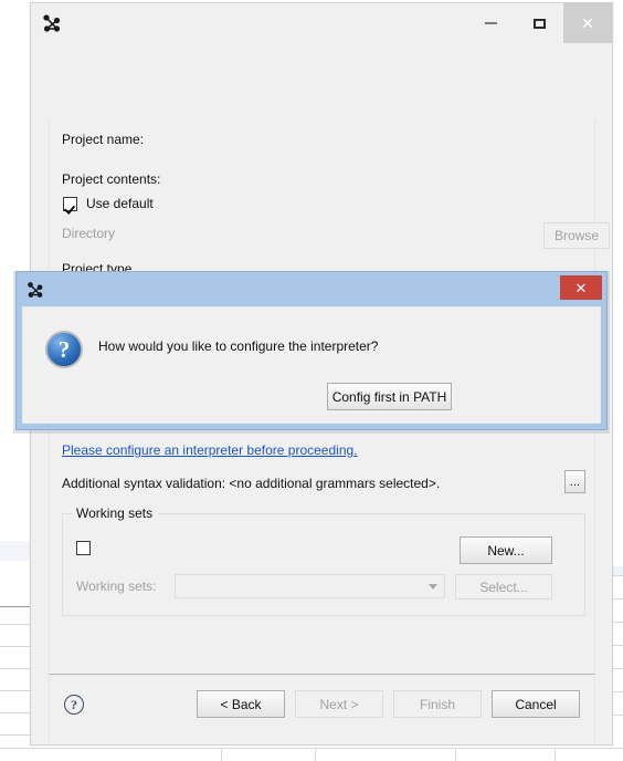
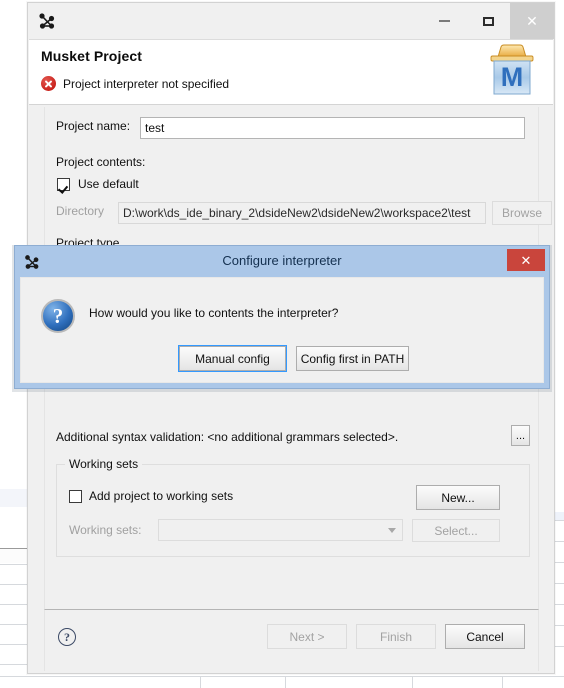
  ✕
+ Musket Project
+ Project interpreter not specified
+ M
  Project name:
+ test
  Project contents:
  Use default
  Directory
+ D:\work\ds_ide_binary_2\dsideNew2\dsideNew2\workspace2\test
  Browse
  Project type
- Please configure an interpreter before proceeding.
  Additional syntax validation: <no additional grammars selected>.
  ...
  Working sets
+ Add project to working sets
  New...
  Working sets:
  Select...
  ?
- < Back
  Next >
  Finish
  Cancel
+ Configure interpreter
  ✕
  ?
- How would you like to configure the interpreter?
+ How would you like to contents the interpreter?
+ Manual config
  Config first in PATH
